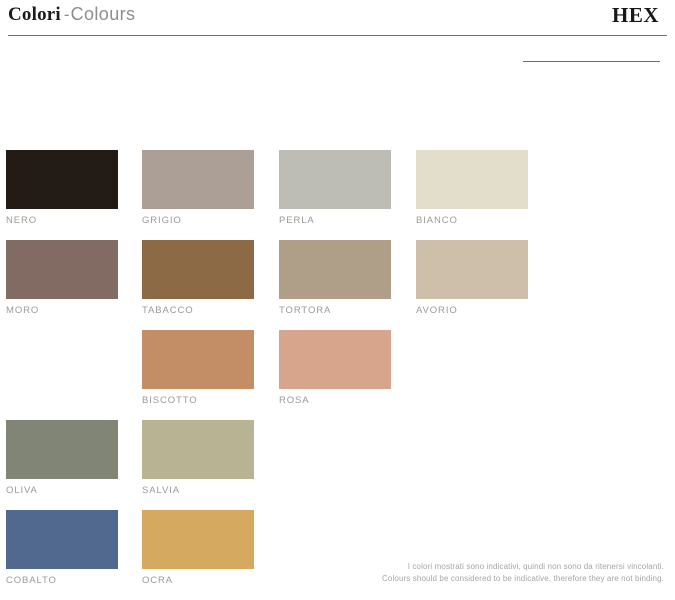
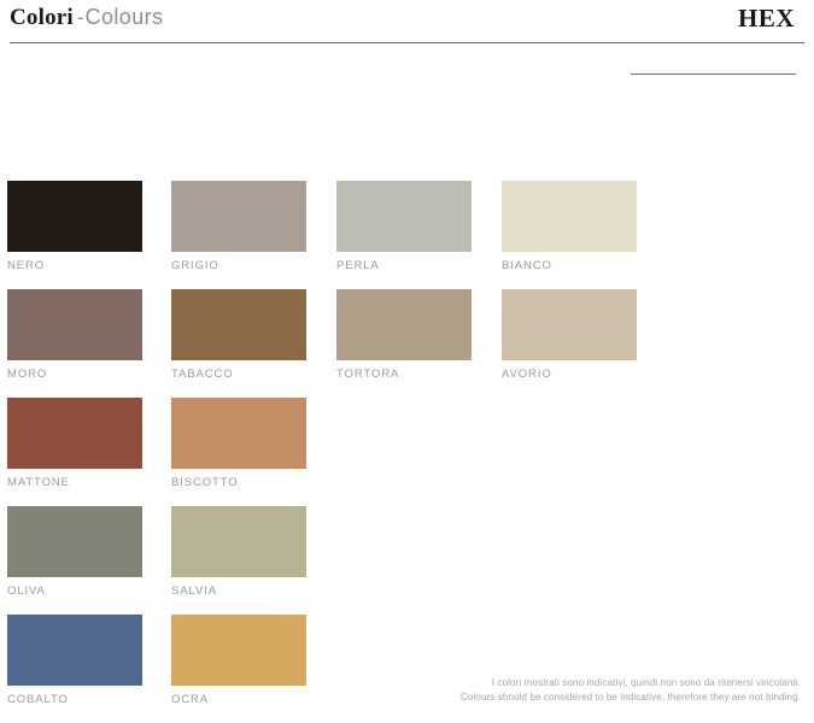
  Colori -Colours
  HEX
  NERO
  GRIGIO
  PERLA
  BIANCO
  MORO
  TABACCO
  TORTORA
  AVORIO
+ MATTONE
  BISCOTTO
- ROSA
  OLIVA
  SALVIA
  COBALTO
  OCRA
  I colori mostrati sono indicativi, quindi non sono da ritenersi vincolanti.
  Colours should be considered to be indicative, therefore they are not binding.
